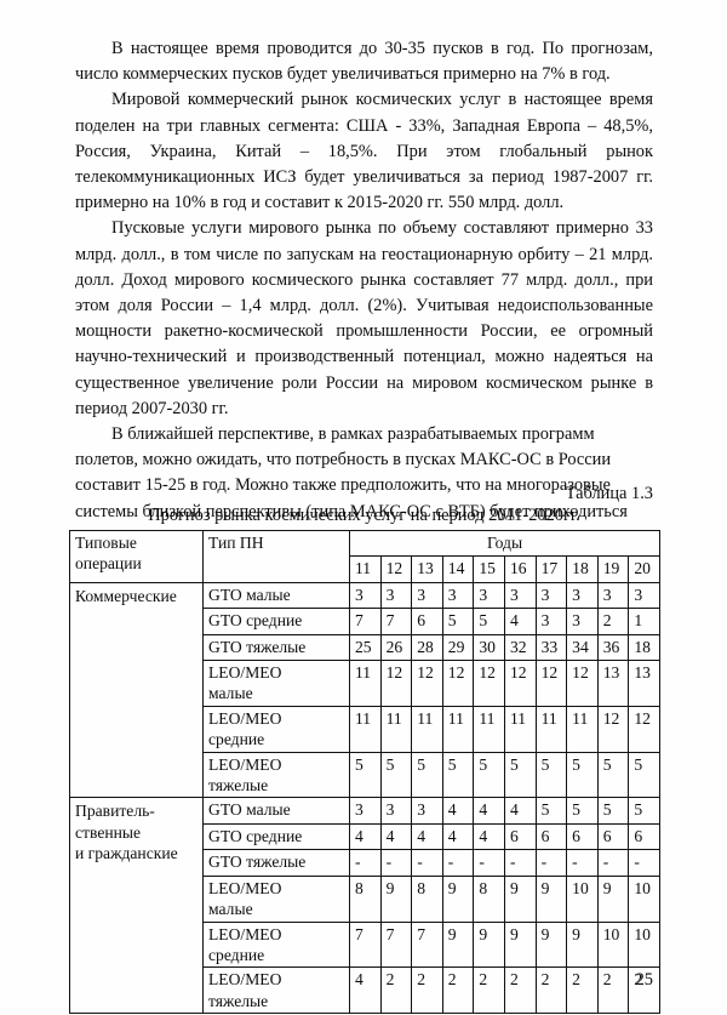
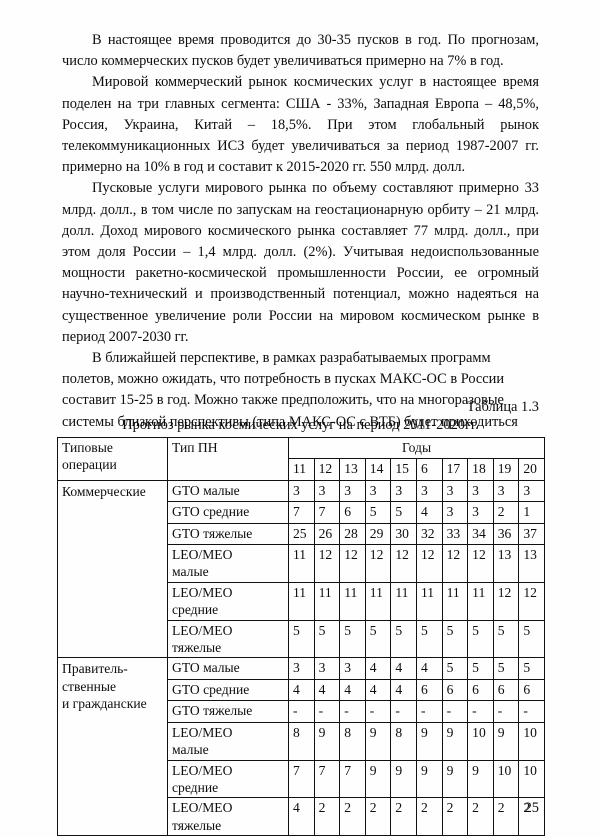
  В настоящее время проводится до 30-35 пусков в год. По прогнозам, число коммерческих пусков будет увеличиваться примерно на 7% в год.
  Мировой коммерческий рынок космических услуг в настоящее время поделен на три главных сегмента: США - 33%, Западная Европа – 48,5%, Россия, Украина, Китай – 18,5%. При этом глобальный рынок телекоммуникационных ИСЗ будет увеличиваться за период 1987-2007 гг. примерно на 10% в год и составит к 2015-2020 гг. 550 млрд. долл.
  Пусковые услуги мирового рынка по объему составляют примерно 33 млрд. долл., в том числе по запускам на геостационарную орбиту – 21 млрд. долл. Доход мирового космического рынка составляет 77 млрд. долл., при этом доля России – 1,4 млрд. долл. (2%). Учитывая недоиспользованные мощности ракетно-космической промышленности России, ее огромный научно-технический и производственный потенциал, можно надеяться на существенное увеличение роли России на мировом космическом рынке в период 2007-2030 гг.
  Таблица 1.3
  Прогноз рынка космических услуг на период 2011-2020гг.
  Типовые операции	Тип ПН	Годы
- 11	12	13	14	15	16	17	18	19	20
+ 11	12	13	14	15	6	17	18	19	20
  Коммерческие	GTO малые	3	3	3	3	3	3	3	3	3	3
  GTO средние	7	7	6	5	5	4	3	3	2	1
- GTO тяжелые	25	26	28	29	30	32	33	34	36	18
+ GTO тяжелые	25	26	28	29	30	32	33	34	36	37
  LEO/MEO малые	11	12	12	12	12	12	12	12	13	13
  LEO/MEO средние	11	11	11	11	11	11	11	11	12	12
  LEO/MEO тяжелые	5	5	5	5	5	5	5	5	5	5
  Правитель- ственные и гражданские	GTO малые	3	3	3	4	4	4	5	5	5	5
  GTO средние	4	4	4	4	4	6	6	6	6	6
  GTO тяжелые	-	-	-	-	-	-	-	-	-	-
  LEO/MEO малые	8	9	8	9	8	9	9	10	9	10
  LEO/MEO средние	7	7	7	9	9	9	9	9	10	10
  LEO/MEO тяжелые	4	2	2	2	2	2	2	2	2	2
  25
